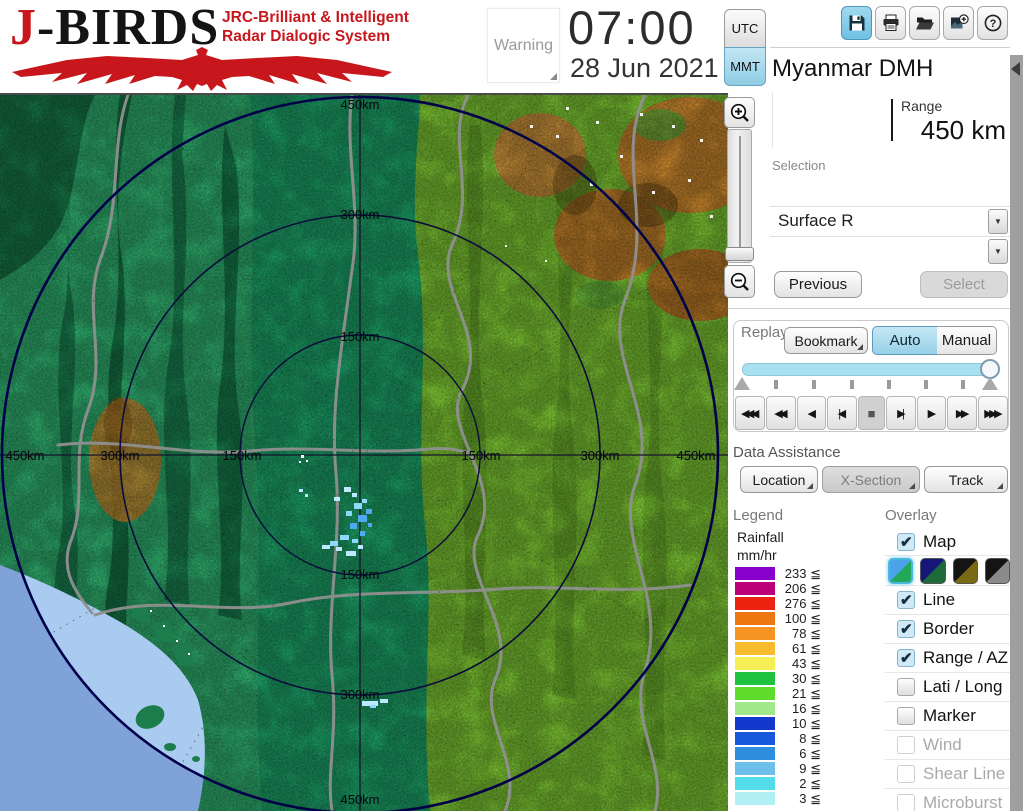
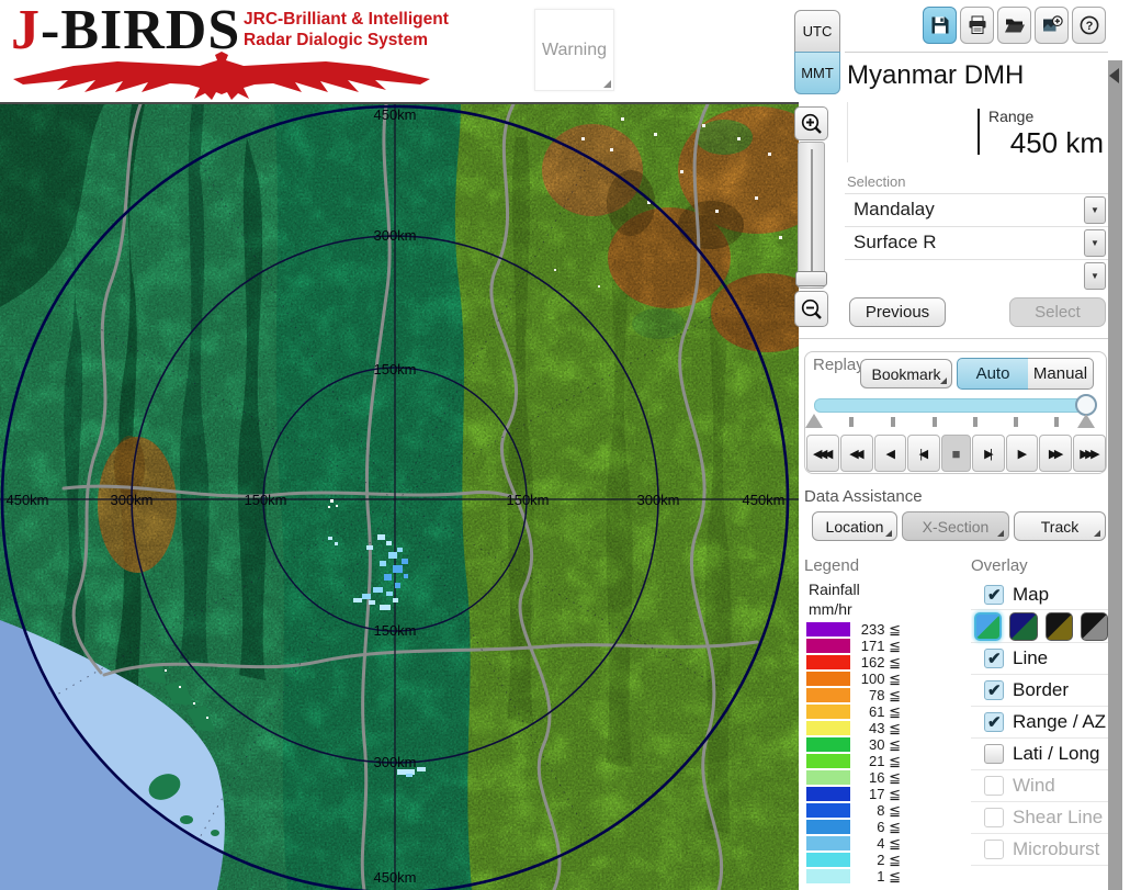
  J-BIRDS
  JRC-Brilliant & Intelligent
  Radar Dialogic System
  Warning
- 07:00
- 28 Jun 2021
  UTC
  MMT
  ?
  450km
  300km
  150km
  150km
  300km
  450km
  450km
  300km
  150km
  150km
  300km
  450km
  Myanmar DMH
  Range
  450 km
  Selection
+ Mandalay
  Surface R
  Previous
  Select
  Repla
  Bookmark
  Auto
  Manual
  ◀◀◀
  ◀◀
  ◀
  |◀
  ■
  ▶
  ▶▶
  ▶▶▶
  Data Assistance
  Location
  X-Section
  Track
  Legend
  Overlay
  Rainfall
  mm/hr
  233 ≦
- 206 ≦
+ 171 ≦
- 276 ≦
+ 162 ≦
  100 ≦
  78 ≦
  61 ≦
  43 ≦
  30 ≦
  21 ≦
  16 ≦
- 10 ≦
+ 17 ≦
  8 ≦
  6 ≦
- 9 ≦
+ 4 ≦
  2 ≦
- 3 ≦
+ 1 ≦
  Map
  Line
  Border
  Range / AZ
  Lati / Long
- Marker
  Wind
  Shear Line
  Microburst
